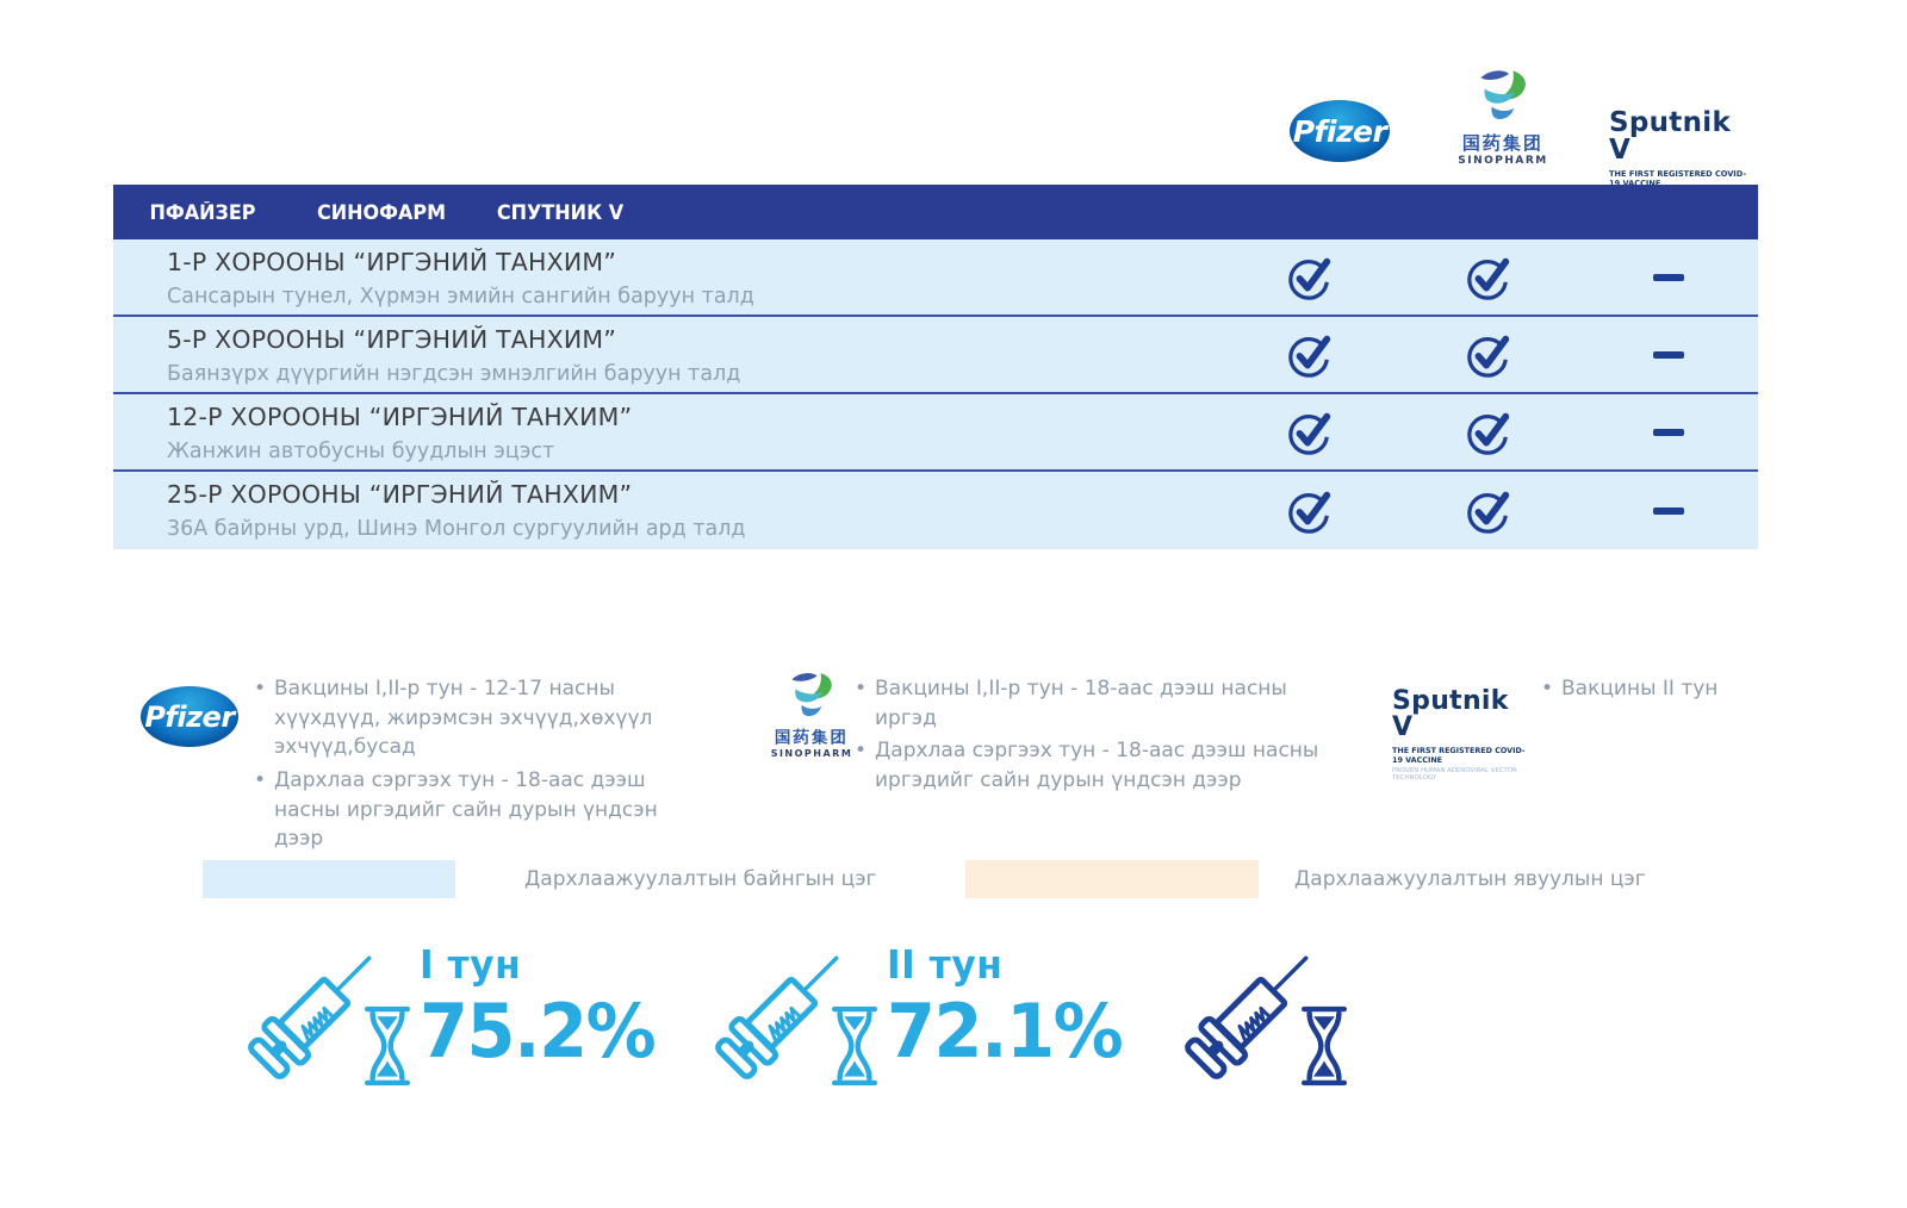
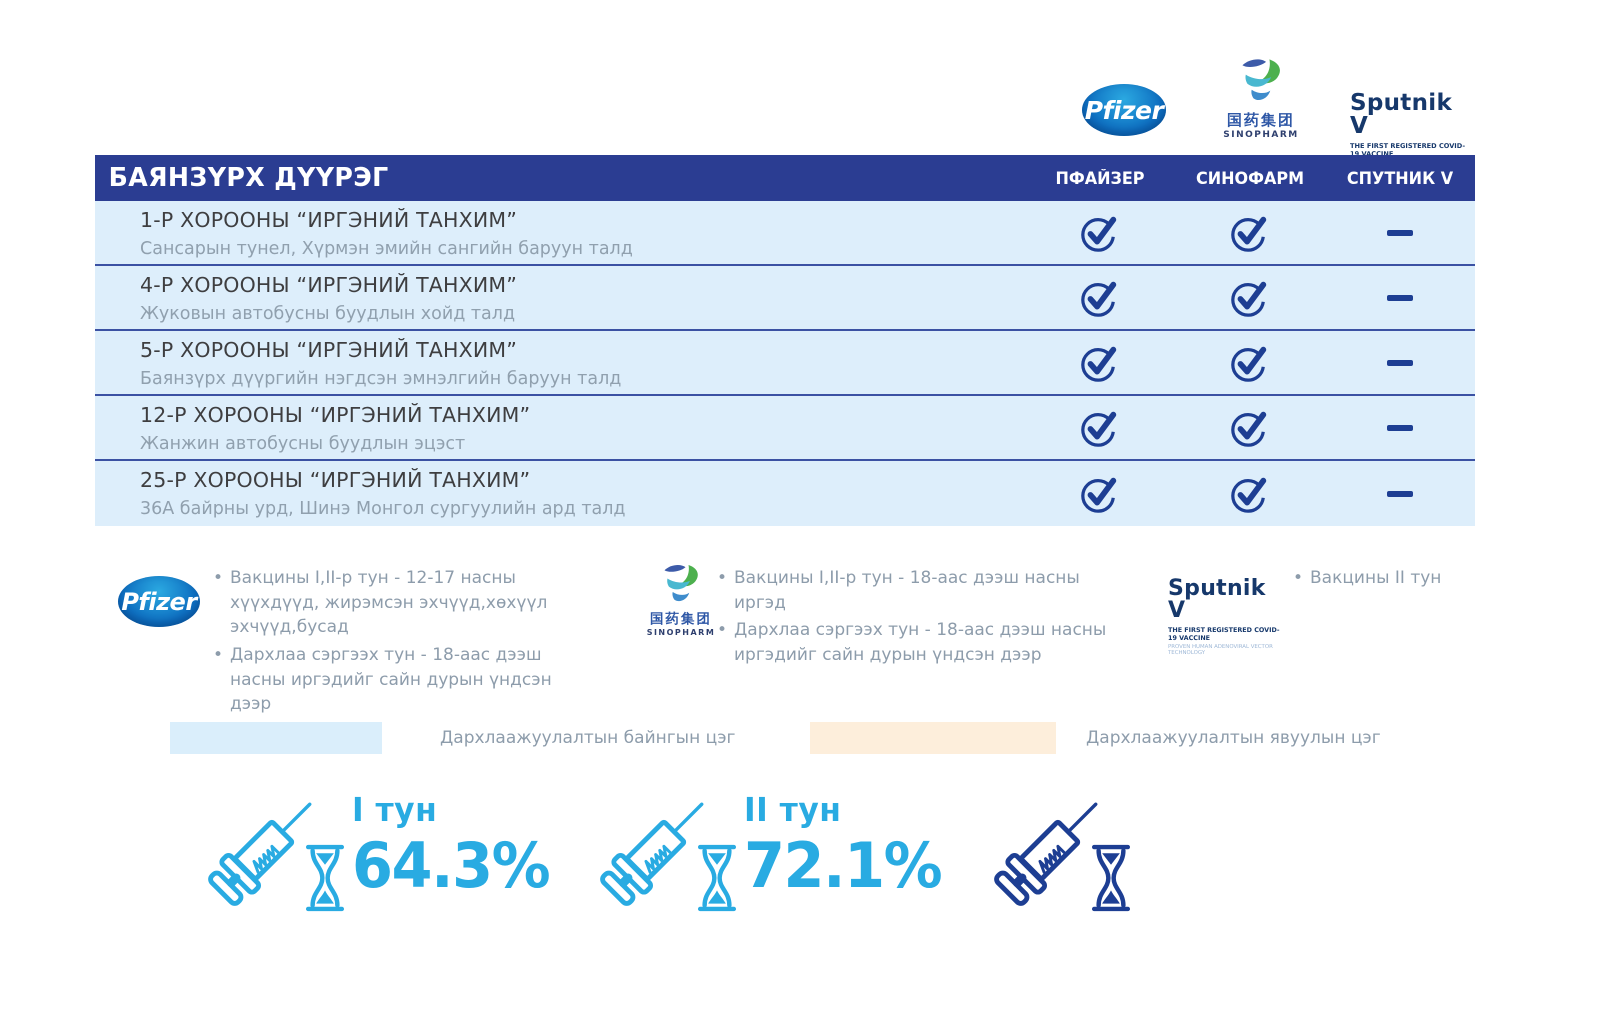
  Pfizer
  国药集团
  SINOPHARM
  Sputnik V
  THE FIRST REGISTERED COVID-19 VACCINE
+ БАЯНЗҮРХ ДҮҮРЭГ
  ПФАЙЗЕР
  СИНОФАРМ
  СПУТНИК V
  1-Р ХОРООНЫ “ИРГЭНИЙ ТАНХИМ”
  Сансарын тунел, Хүрмэн эмийн сангийн баруун талд
+ 4-Р ХОРООНЫ “ИРГЭНИЙ ТАНХИМ”
+ Жуковын автобусны буудлын хойд талд
  5-Р ХОРООНЫ “ИРГЭНИЙ ТАНХИМ”
  Баянзүрх дүүргийн нэгдсэн эмнэлгийн баруун талд
  12-Р ХОРООНЫ “ИРГЭНИЙ ТАНХИМ”
  Жанжин автобусны буудлын эцэст
  25-Р ХОРООНЫ “ИРГЭНИЙ ТАНХИМ”
  36А байрны урд, Шинэ Монгол сургуулийн ард талд
  Pfizer
  Вакцины I,II-р тун - 12-17 насны хүүхдүүд, жирэмсэн эхчүүд,хөхүүл эхчүүд,бусад
  Дархлаа сэргээх тун - 18-аас дээш насны иргэдийг сайн дурын үндсэн дээр
  国药集团
  SINOPHARM
  Вакцины I,II-р тун - 18-аас дээш насны иргэд
  Дархлаа сэргээх тун - 18-аас дээш насны иргэдийг сайн дурын үндсэн дээр
  Sputnik V
  THE FIRST REGISTERED COVID-19 VACCINE
  Вакцины II тун
  Дархлаажуулалтын байнгын цэг
  Дархлаажуулалтын явуулын цэг
  I тун
- 75.2%
+ 64.3%
  II тун
  72.1%
